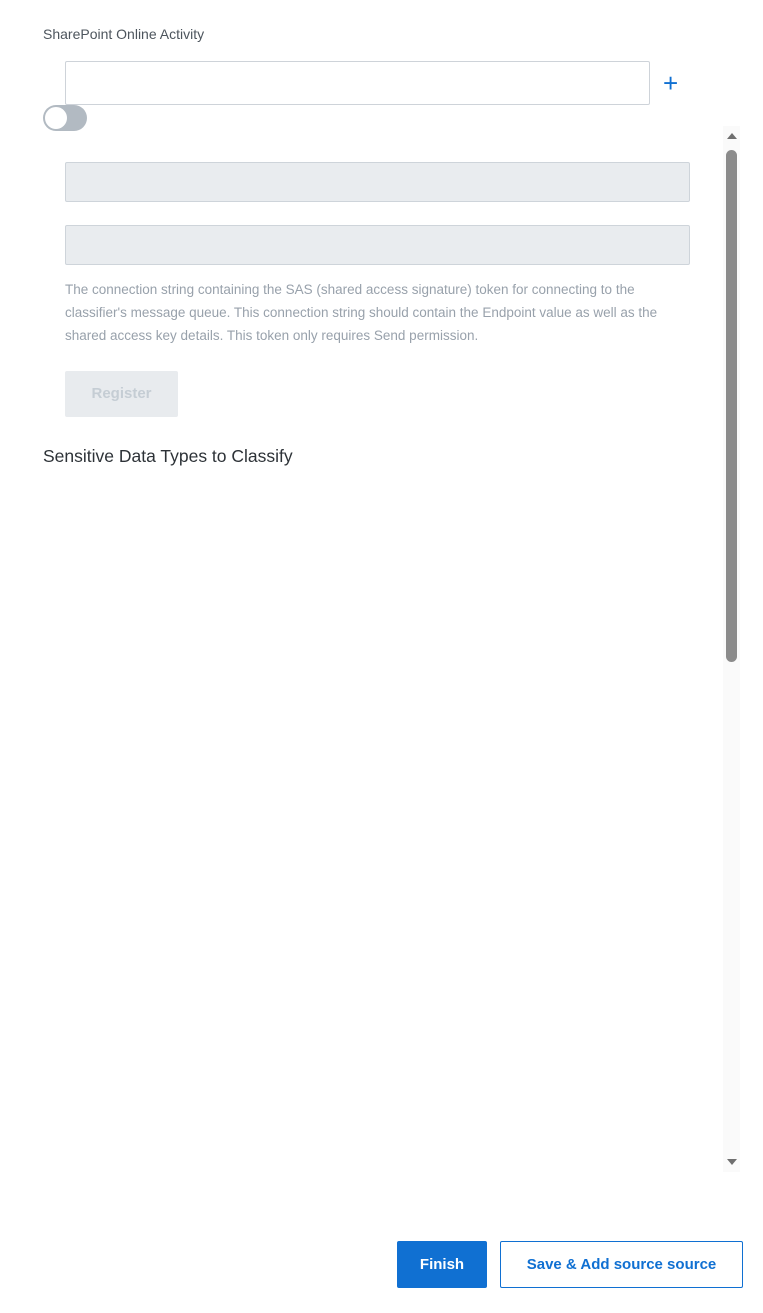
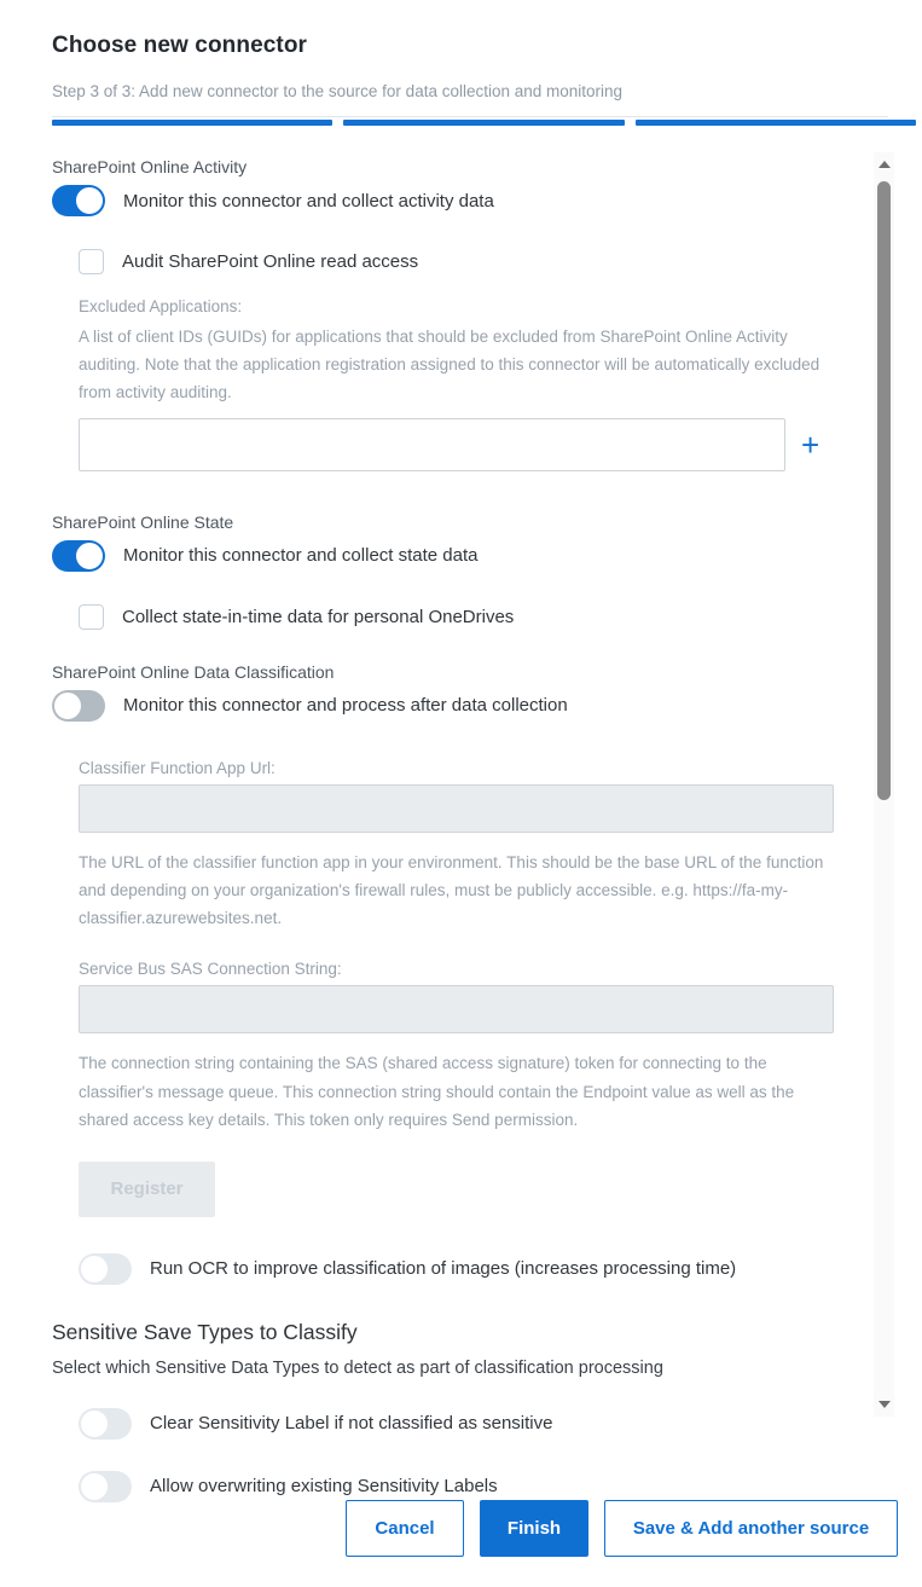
+ Choose new connector
+ Step 3 of 3: Add new connector to the source for data collection and monitoring
  SharePoint Online Activity
+ Monitor this connector and collect activity data
+ Audit SharePoint Online read access
+ Excluded Applications:
+ A list of client IDs (GUIDs) for applications that should be excluded from SharePoint Online Activity auditing. Note that the application registration assigned to this connector will be automatically excluded from activity auditing.
  +
+ SharePoint Online State
+ Monitor this connector and collect state data
+ Collect state-in-time data for personal OneDrives
+ SharePoint Online Data Classification
+ Monitor this connector and process after data collection
+ Classifier Function App Url:
+ The URL of the classifier function app in your environment. This should be the base URL of the function and depending on your organization's firewall rules, must be publicly accessible. e.g. https://fa-my-classifier.azurewebsites.net.
+ Service Bus SAS Connection String:
  The connection string containing the SAS (shared access signature) token for connecting to the classifier's message queue. This connection string should contain the Endpoint value as well as the shared access key details. This token only requires Send permission.
  Register
+ Run OCR to improve classification of images (increases processing time)
- Sensitive Data Types to Classify
+ Sensitive Save Types to Classify
+ Select which Sensitive Data Types to detect as part of classification processing
+ Clear Sensitivity Label if not classified as sensitive
+ Allow overwriting existing Sensitivity Labels
+ Cancel
  Finish
- Save & Add source source
+ Save & Add another source
